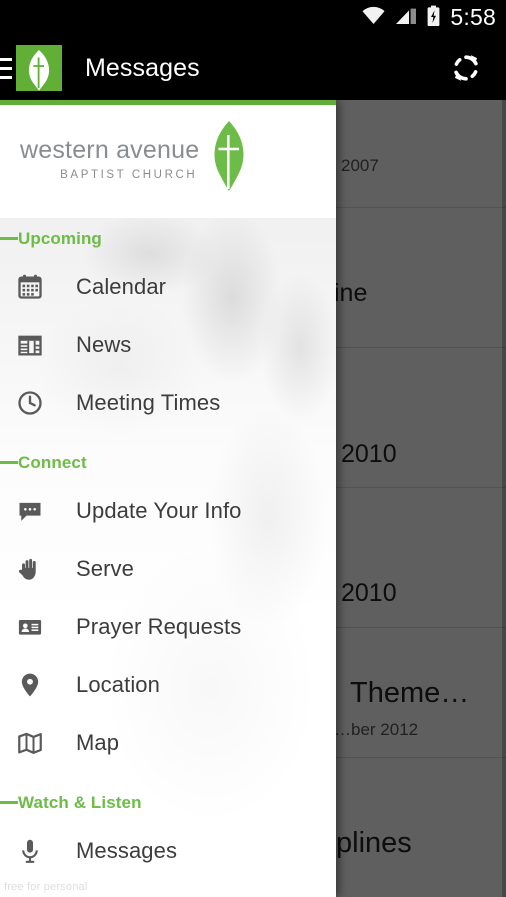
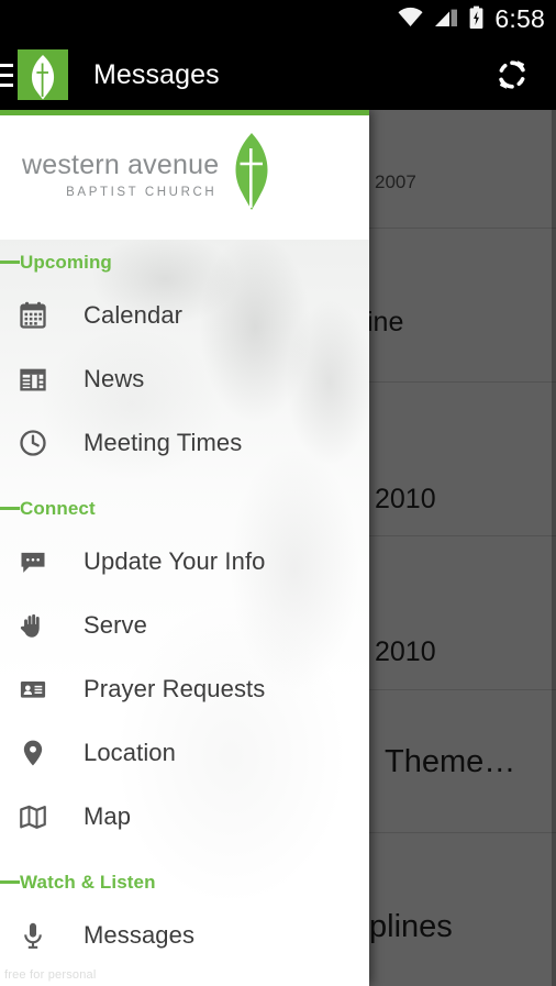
  2007
  ine
  2010
  2010
  Theme…
- …ber 2012
  plines
  western avenue
  BAPTIST CHURCH
  Upcoming
  Calendar
  News
  Meeting Times
  Connect
  Update Your Info
  Serve
  Prayer Requests
  Location
  Map
  Watch & Listen
  Messages
  free for personal
- 5:58
+ 6:58
  Messages
